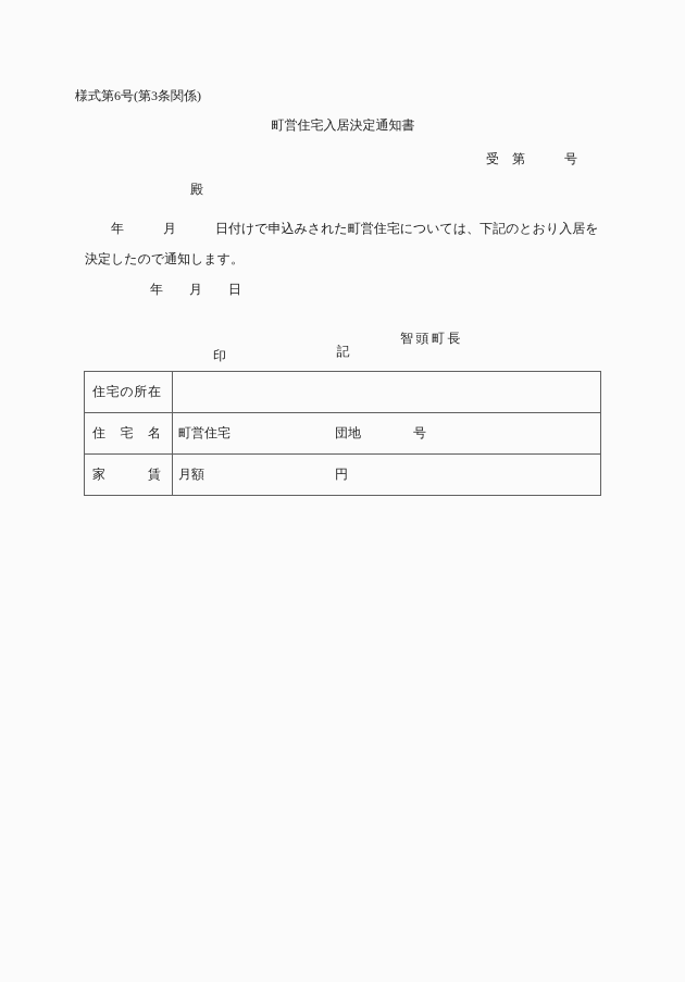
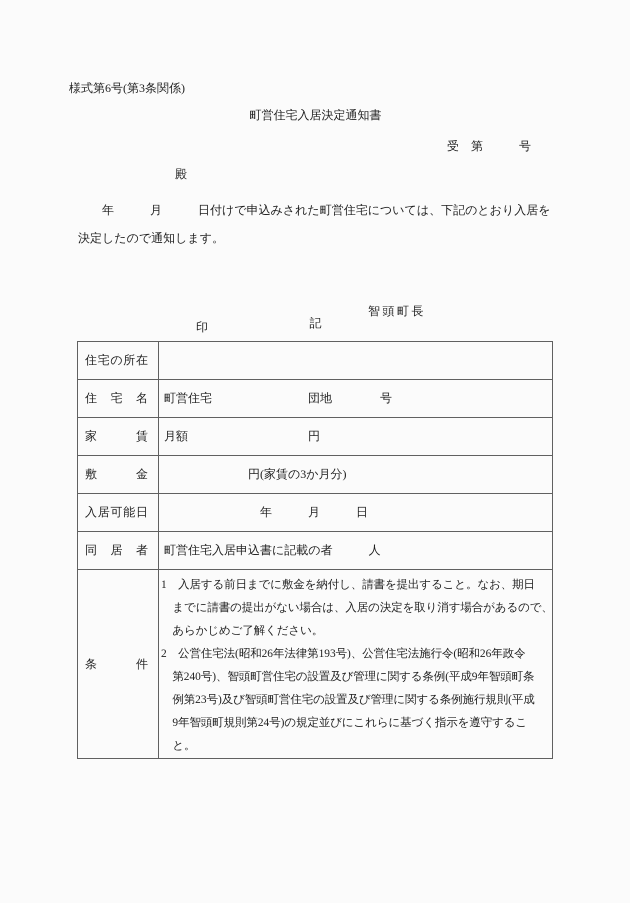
  様式第6号(第3条関係)
  町営住宅入居決定通知書
  受 第 号
  殿
  年 月 日付けで申込みされた町営住宅については、下記のとおり入居を
  決定したので通知します。
- 年 月 日
  智頭町長 印
  記
  住宅の所在
  住 宅 名	町営住宅 団地 号
  家 賃	月額 円
+ 敷 金	円(家賃の3か月分)
+ 入居可能日	年 月 日
+ 同 居 者	町営住宅入居申込書に記載の者 人
+ 条 件	1 入居する前日までに敷金を納付し、請書を提出すること。なお、期日 までに請書の提出がない場合は、入居の決定を取り消す場合があるので、 あらかじめご了解ください。 2 公営住宅法(昭和26年法律第193号)、公営住宅法施行令(昭和26年政令 第240号)、智頭町営住宅の設置及び管理に関する条例(平成9年智頭町条 例第23号)及び智頭町営住宅の設置及び管理に関する条例施行規則(平成 9年智頭町規則第24号)の規定並びにこれらに基づく指示を遵守するこ と。
